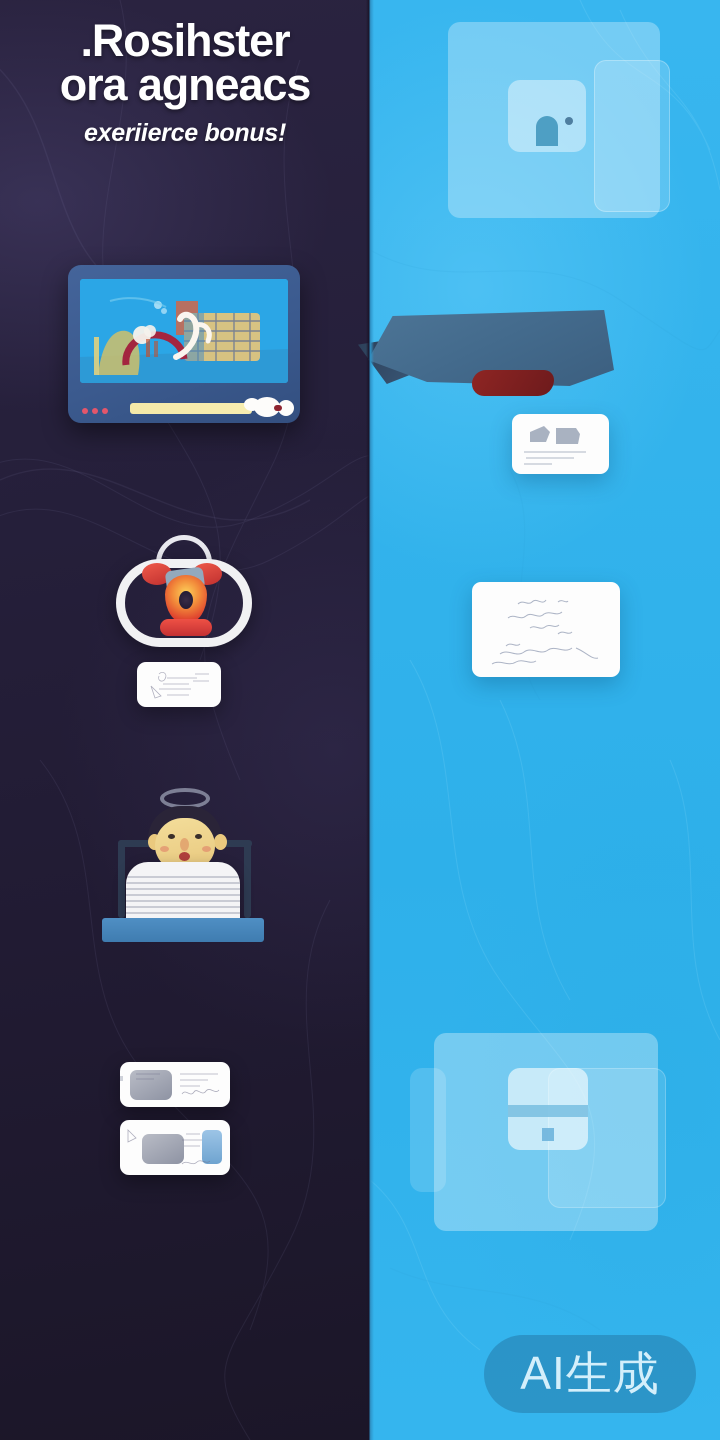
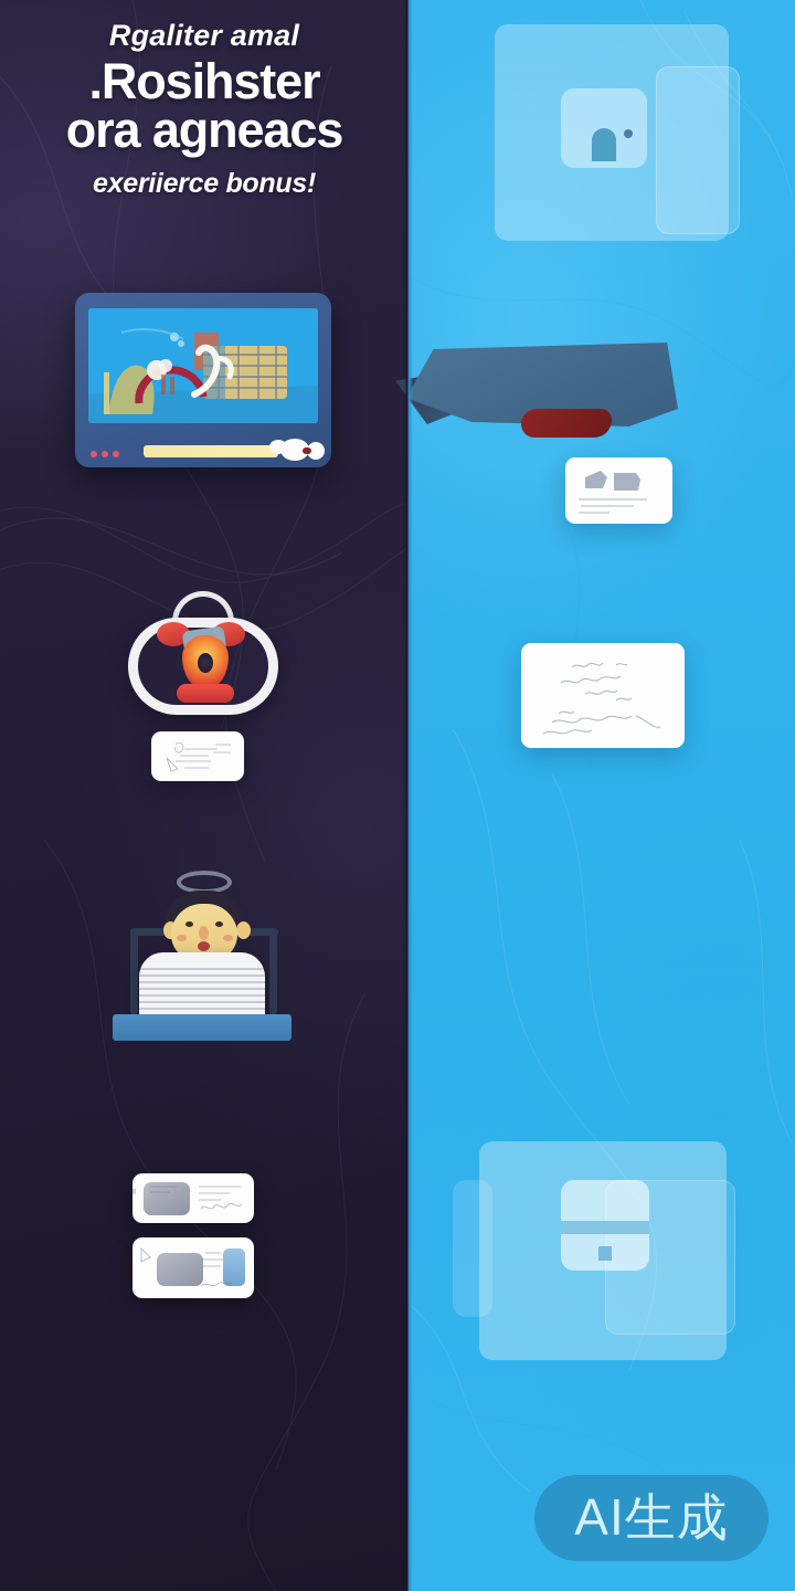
+ Rgaliter amal
  .Rosihster
  ora agneacs
  exeriierce bonus!
  AI生成
